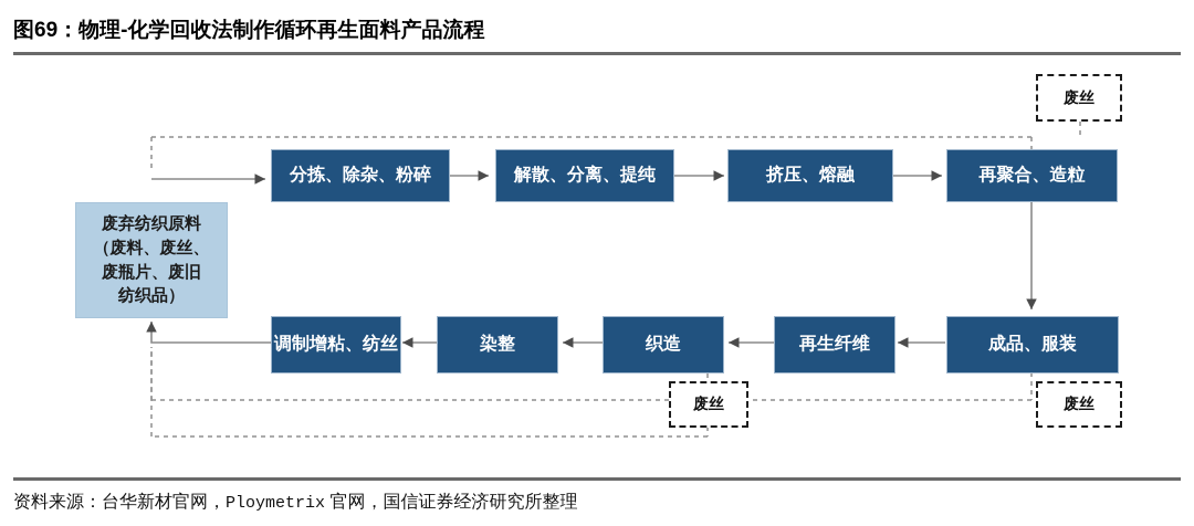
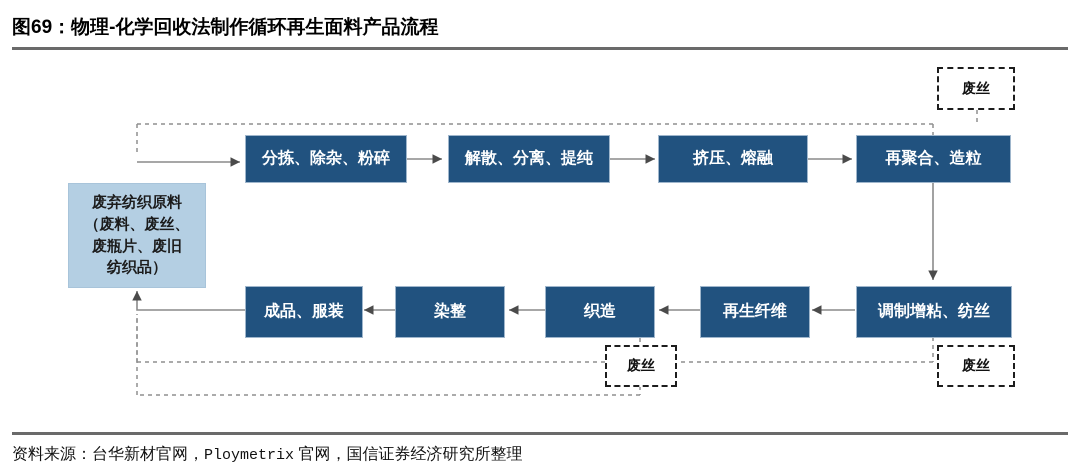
  图69：物理-化学回收法制作循环再生面料产品流程
  废弃纺织原料
  （废料、废丝、
  废瓶片、废旧
  纺织品）
  分拣、除杂、粉碎
  解散、分离、提纯
  挤压、熔融
  再聚合、造粒
- 调制增粘、纺丝
+ 成品、服装
  染整
  织造
  再生纤维
- 成品、服装
+ 调制增粘、纺丝
  废丝
  废丝
  废丝
  资料来源：台华新材官网，Ploymetrix 官网，国信证券经济研究所整理
